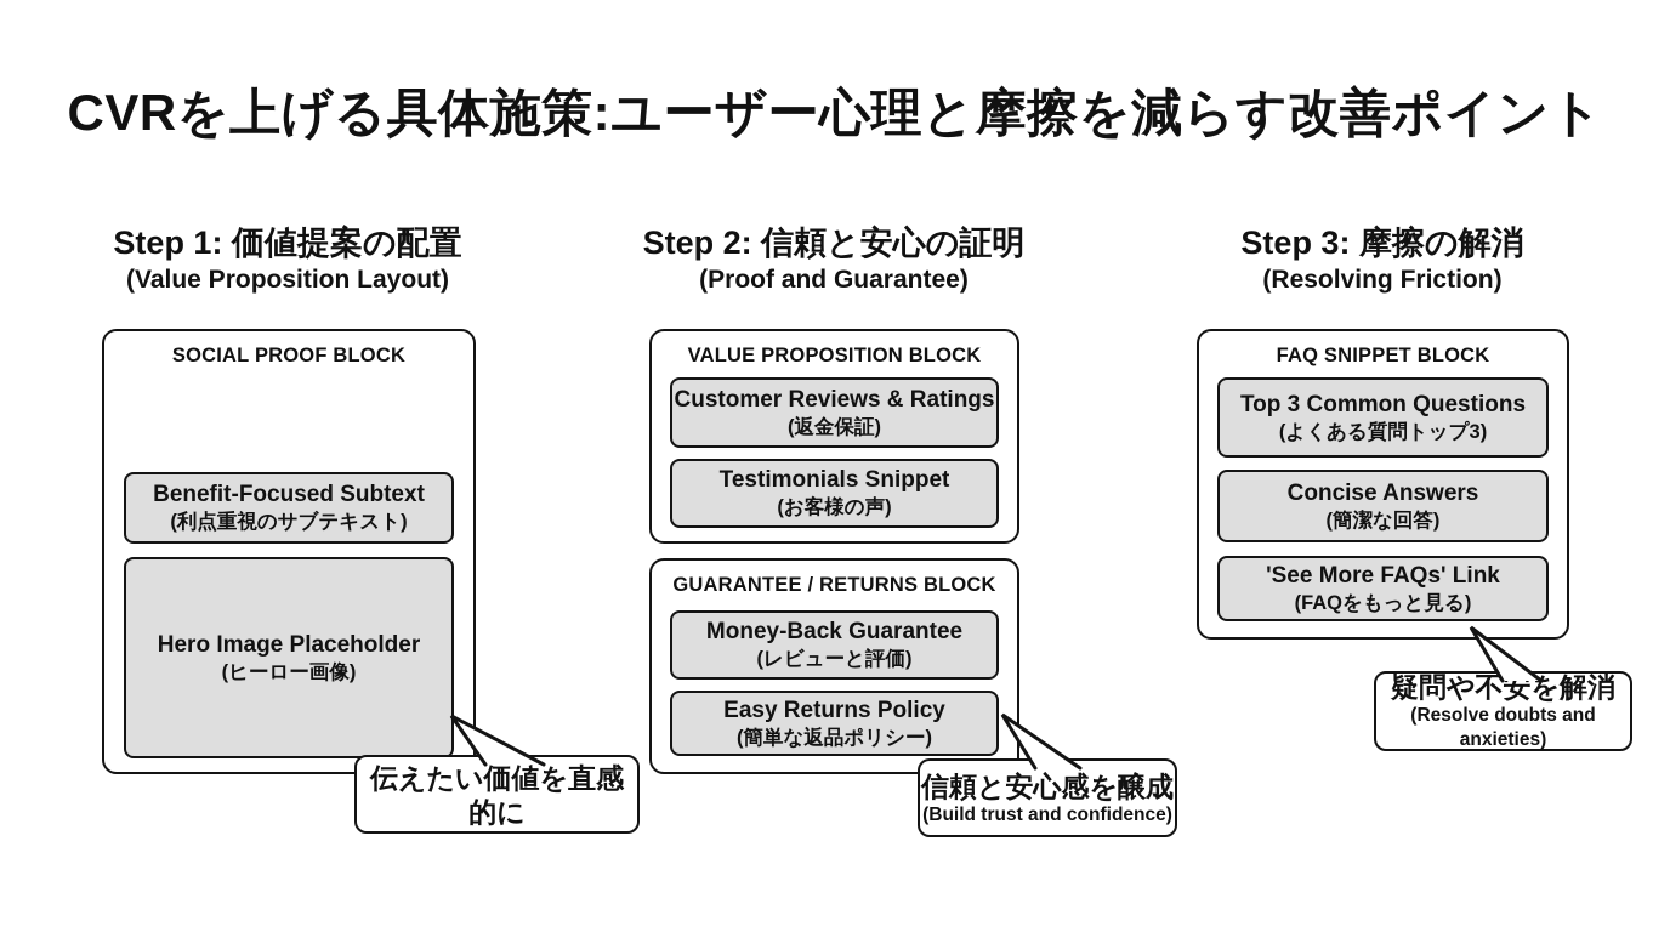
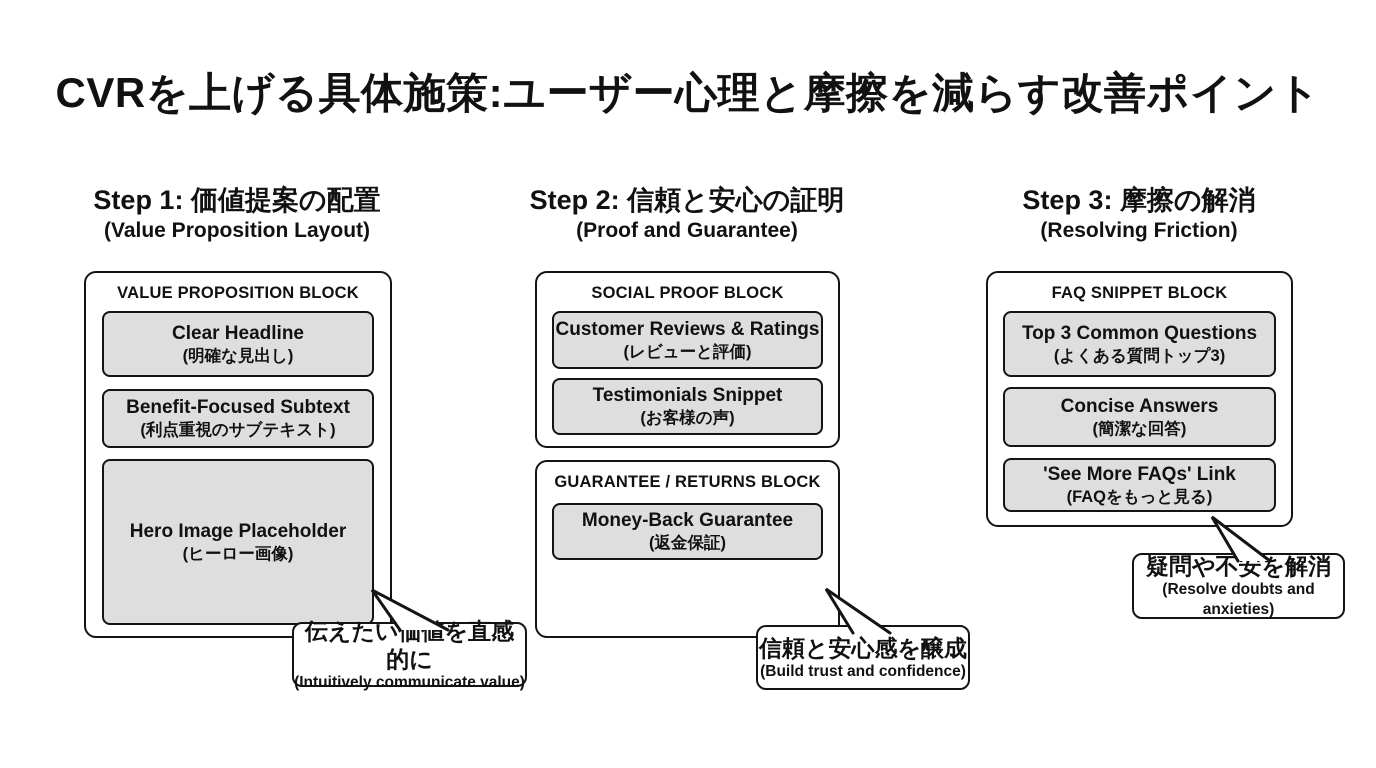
  CVRを上げる具体施策:ユーザー心理と摩擦を減らす改善ポイント
  Step 1: 価値提案の配置
  (Value Proposition Layout)
  Step 2: 信頼と安心の証明
  (Proof and Guarantee)
  Step 3: 摩擦の解消
  (Resolving Friction)
- SOCIAL PROOF BLOCK
+ VALUE PROPOSITION BLOCK
+ Clear Headline
+ (明確な見出し)
  Benefit-Focused Subtext
  (利点重視のサブテキスト)
  Hero Image Placeholder
  (ヒーロー画像)
- VALUE PROPOSITION BLOCK
+ SOCIAL PROOF BLOCK
  Customer Reviews & Ratings
- (返金保証)
+ (レビューと評価)
  Testimonials Snippet
  (お客様の声)
  GUARANTEE / RETURNS BLOCK
  Money-Back Guarantee
- (レビューと評価)
+ (返金保証)
- Easy Returns Policy
- (簡単な返品ポリシー)
  FAQ SNIPPET BLOCK
  Top 3 Common Questions
  (よくある質問トップ3)
  Concise Answers
  (簡潔な回答)
  'See More FAQs' Link
  (FAQをもっと見る)
  伝えたい価値を直感的に
+ (Intuitively communicate value)
  信頼と安心感を醸成
  (Build trust and confidence)
  疑問や不安を解消
  (Resolve doubts and anxieties)
